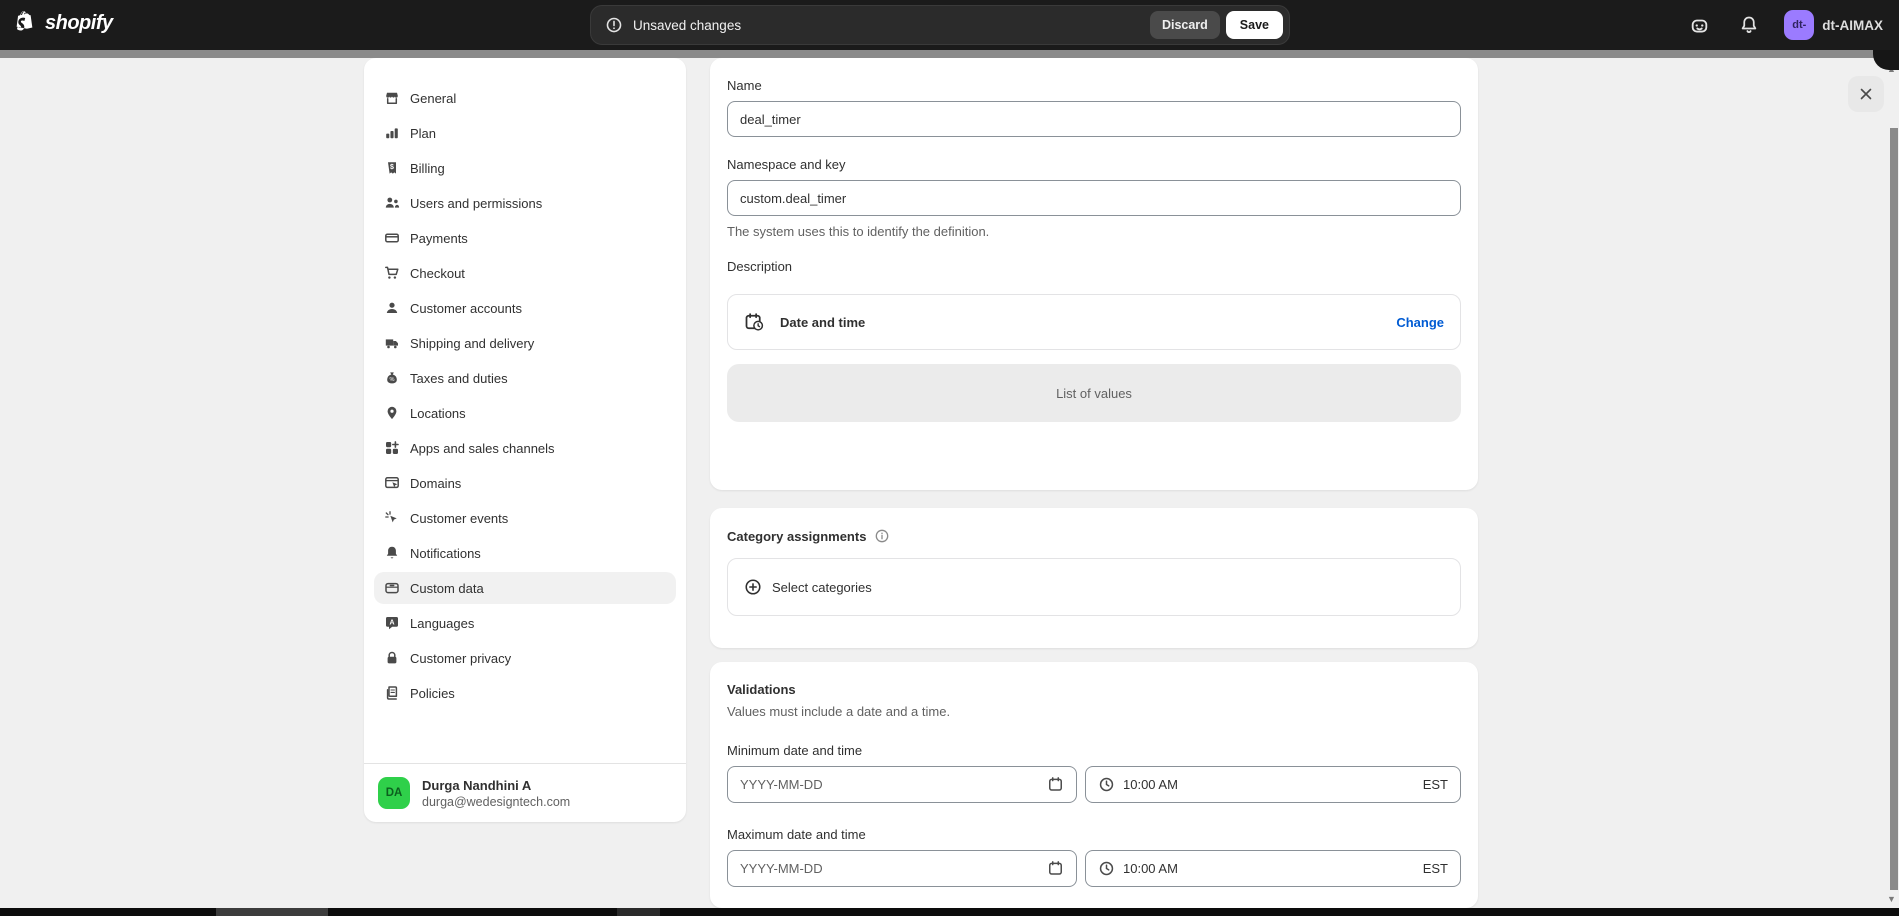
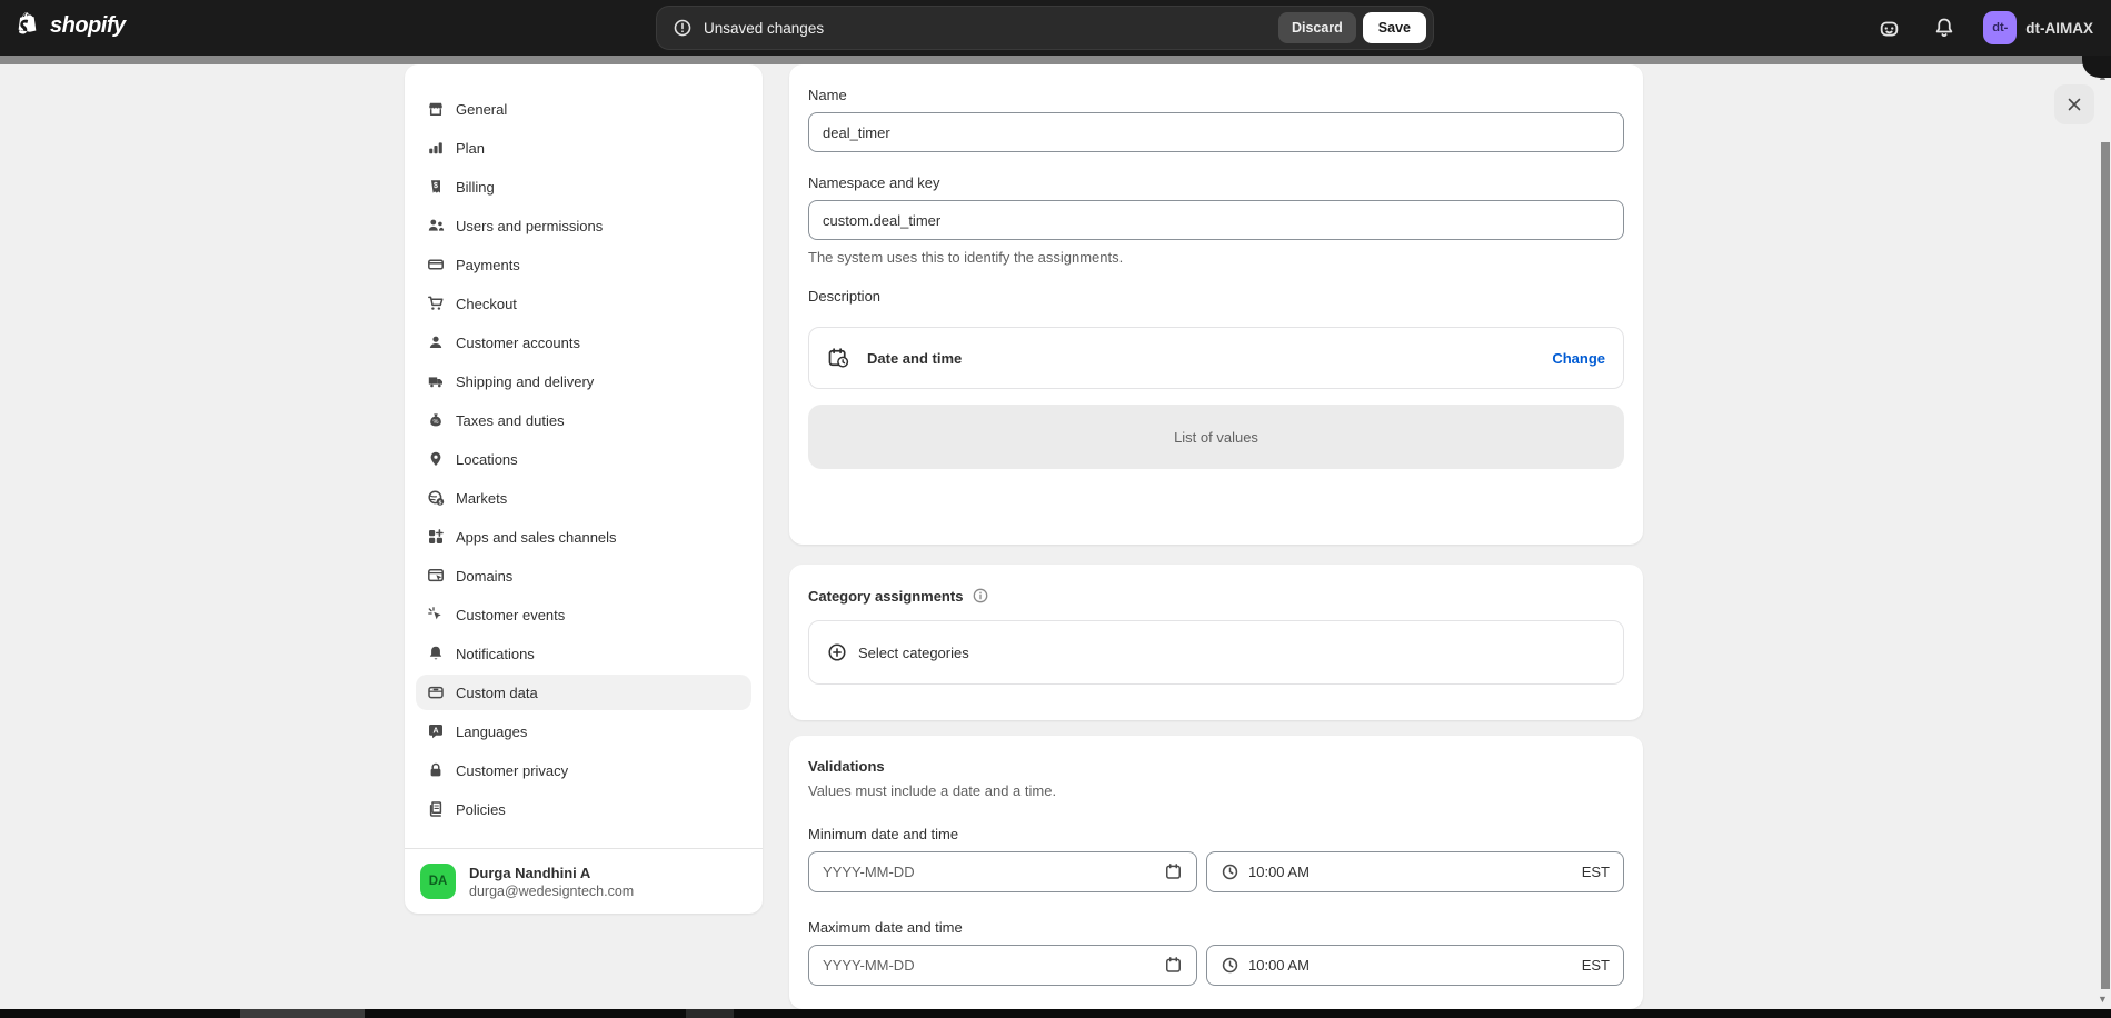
  shopify
  Unsaved changes
  Discard
  Save
  dt-
  dt-AIMAX
  General
  Plan
  Billing
  Users and permissions
  Payments
  Checkout
  Customer accounts
  Shipping and delivery
  Taxes and duties
  Locations
+ Markets
  Apps and sales channels
  Domains
  Customer events
  Notifications
  Custom data
  Languages
  Customer privacy
  Policies
  DA
  Durga Nandhini A
  durga@wedesigntech.com
  Name
  deal_timer
  Namespace and key
  custom.deal_timer
- The system uses this to identify the definition.
+ The system uses this to identify the assignments.
  Description
  Date and time
  Change
  List of values
  Category assignments
  Select categories
  Validations
  Values must include a date and a time.
  Minimum date and time
  YYYY-MM-DD
  10:00 AM
  EST
  Maximum date and time
  YYYY-MM-DD
  10:00 AM
  EST
  ▼
